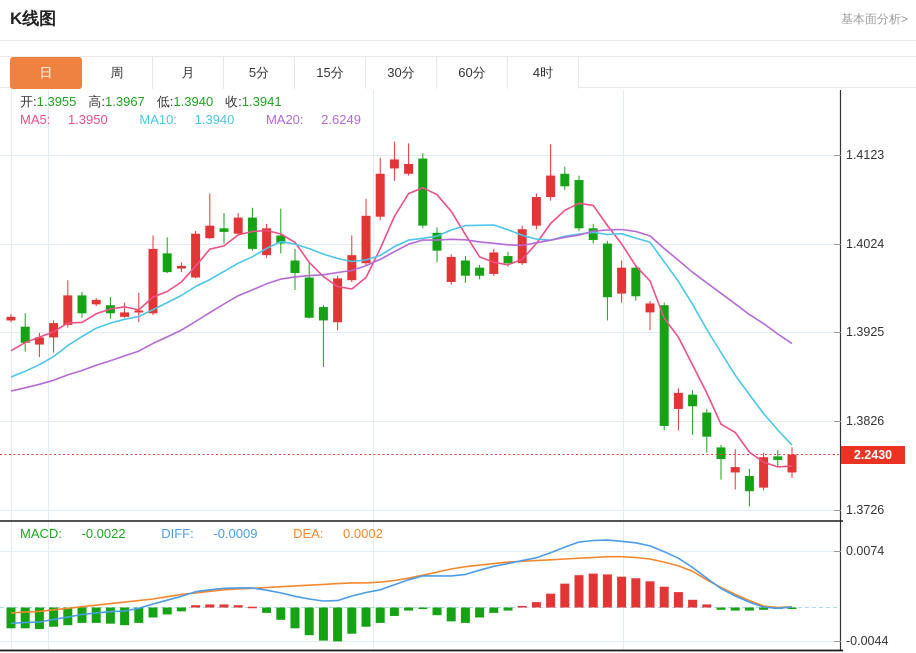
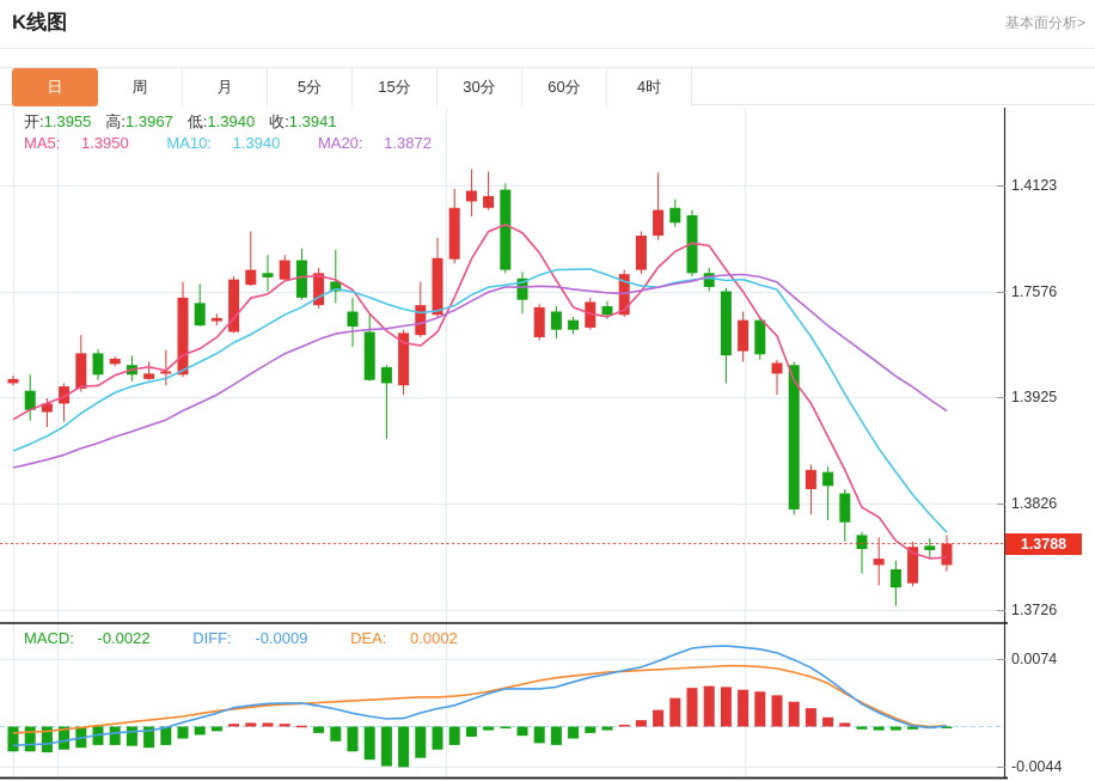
  K线图
  基本面分析>
  日
  周
  月
  5分
  15分
  30分
  60分
  4时
  开:1.3955 高:1.3967 低:1.3940 收:1.3941
- MA5: 1.3950 MA10: 1.3940 MA20: 2.6249
+ MA5: 1.3950 MA10: 1.3940 MA20: 1.3872
  MACD: -0.0022 DIFF: -0.0009 DEA: 0.0002
- 2.2430
+ 1.3788
  1.4123
- 1.4024
+ 1.7576
  1.3925
  1.3826
  1.3726
  0.0074
  -0.0044
